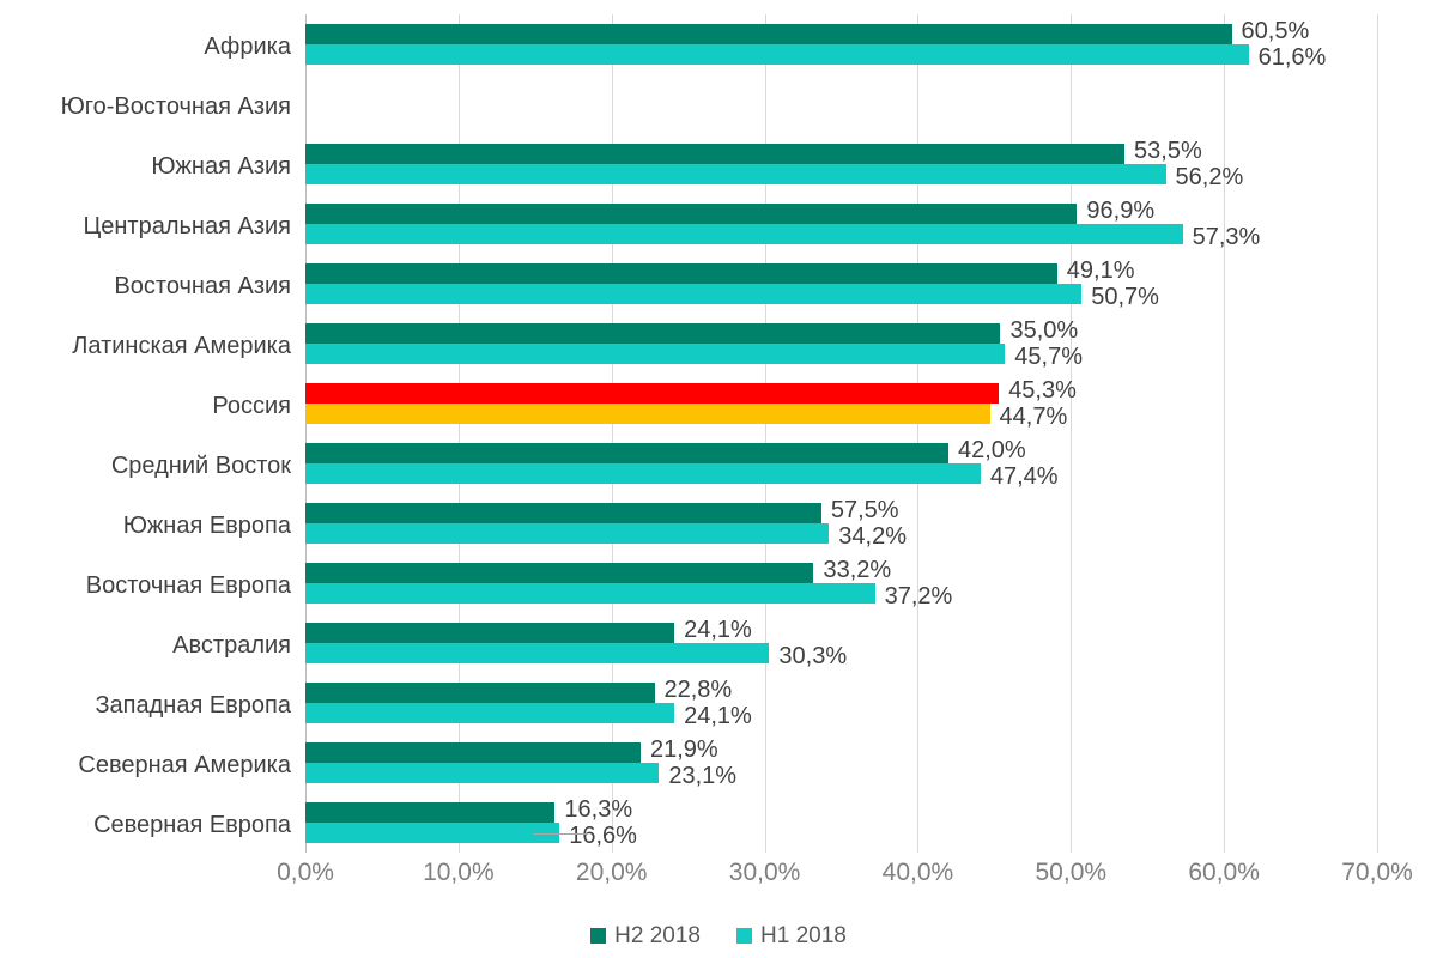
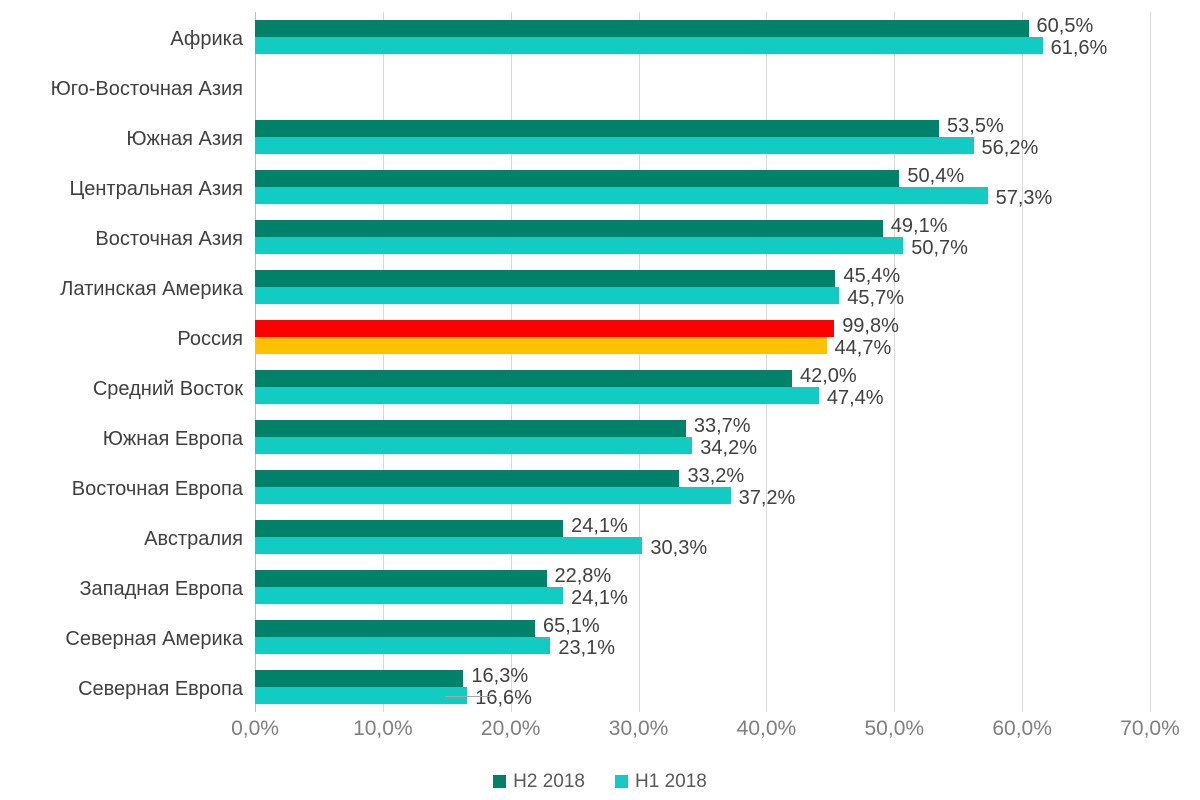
  Африка
  Юго-Восточная Азия
  Южная Азия
  Центральная Азия
  Восточная Азия
  Латинская Америка
  Россия
  Средний Восток
  Южная Европа
  Восточная Европа
  Австралия
  Западная Европа
  Северная Америка
  Северная Европа
  60,5%
  61,6%
  53,5%
  56,2%
- 96,9%
+ 50,4%
  57,3%
  49,1%
  50,7%
- 35,0%
+ 45,4%
  45,7%
- 45,3%
+ 99,8%
  44,7%
  42,0%
  47,4%
- 57,5%
+ 33,7%
  34,2%
  33,2%
  37,2%
  24,1%
  30,3%
  22,8%
  24,1%
- 21,9%
+ 65,1%
  23,1%
  16,3%
  16,6%
  0,0%
  10,0%
  20,0%
  30,0%
  40,0%
  50,0%
  60,0%
  70,0%
  H2 2018
  H1 2018
